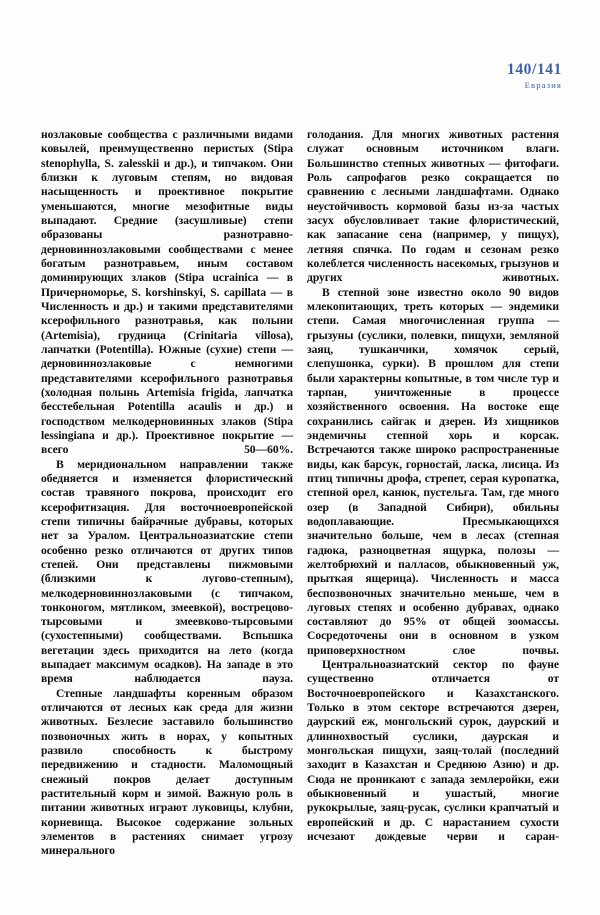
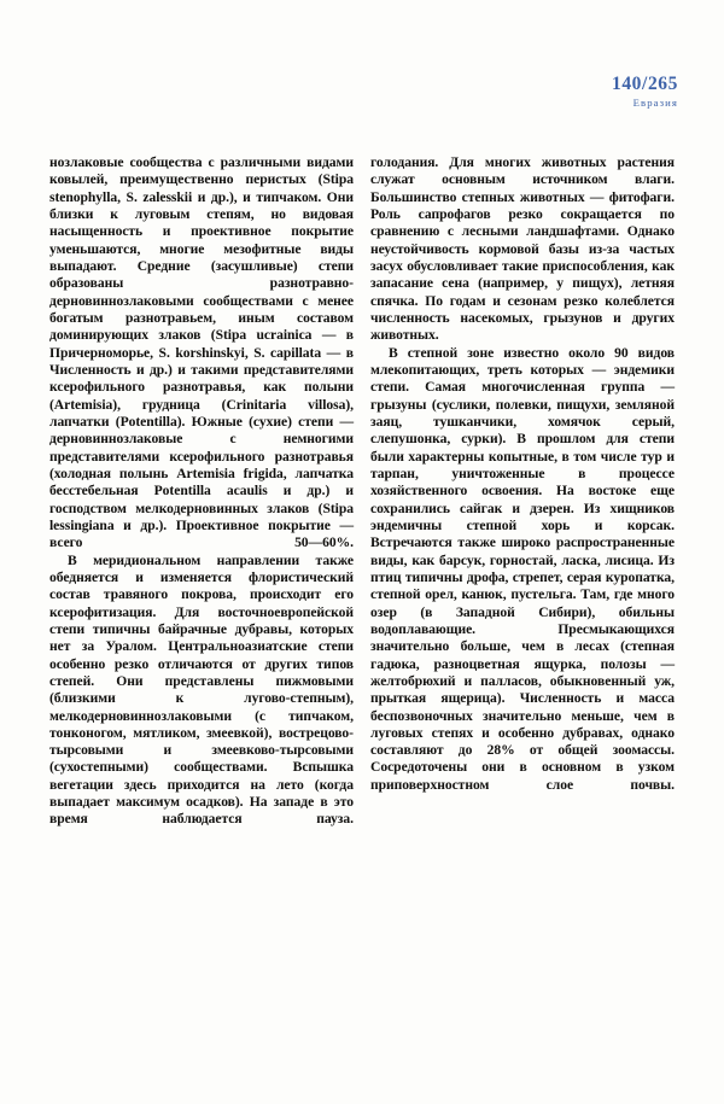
- 140/141
+ 140/265
  Евразия
  нозлаковые сообщества с различными видами ковылей, преимущественно перистых (Stipa stenophylla, S. zalesskii и др.), и типчаком. Они близки к луговым степям, но видовая насыщенность и проективное покрытие уменьшаются, многие мезофитные виды выпадают. Средние (засушливые) степи образованы разнотравно-дерновиннозлаковыми сообществами с менее богатым разнотравьем, иным составом доминирующих злаков (Stipa ucrainica — в Причерноморье, S. korshinskyi, S. capillata — в Численность и др.) и такими представителями ксерофильного разнотравья, как полыни (Artemisia), грудница (Crinitaria villosa), лапчатки (Potentilla). Южные (сухие) степи — дерновиннозлаковые с немногими представителями ксерофильного разнотравья (холодная полынь Artemisia frigida, лапчатка бесстебельная Potentilla acaulis и др.) и господством мелкодерновинных злаков (Stipa lessingiana и др.). Проективное покрытие — всего 50—60%.
  В меридиональном направлении также обедняется и изменяется флористический состав травяного покрова, происходит его ксерофитизация. Для восточноевропейской степи типичны байрачные дубравы, которых нет за Уралом. Центральноазиатские степи особенно резко отличаются от других типов степей. Они представлены пижмовыми (близкими к лугово-степным), мелкодерновиннозлаковыми (с типчаком, тонконогом, мятликом, змеевкой), вострецово-тырсовыми и змеевково-тырсовыми (сухостепными) сообществами. Вспышка вегетации здесь приходится на лето (когда выпадает максимум осадков). На западе в это время наблюдается пауза.
- Степные ландшафты коренным образом отличаются от лесных как среда для жизни животных. Безлесие заставило большинство позвоночных жить в норах, у копытных развило способность к быстрому передвижению и стадности. Маломощный снежный покров делает доступным растительный корм и зимой. Важную роль в питании животных играют луковицы, клубни, корневища. Высокое содержание зольных элементов в растениях снимает угрозу минерального
- голодания. Для многих животных растения служат основным источником влаги. Большинство степных животных — фитофаги. Роль сапрофагов резко сокращается по сравнению с лесными ландшафтами. Однако неустойчивость кормовой базы из-за частых засух обусловливает такие флористический, как запасание сена (например, у пищух), летняя спячка. По годам и сезонам резко колеблется численность насекомых, грызунов и других животных.
+ голодания. Для многих животных растения служат основным источником влаги. Большинство степных животных — фитофаги. Роль сапрофагов резко сокращается по сравнению с лесными ландшафтами. Однако неустойчивость кормовой базы из-за частых засух обусловливает такие приспособления, как запасание сена (например, у пищух), летняя спячка. По годам и сезонам резко колеблется численность насекомых, грызунов и других животных.
- В степной зоне известно около 90 видов млекопитающих, треть которых — эндемики степи. Самая многочисленная группа — грызуны (суслики, полевки, пищухи, земляной заяц, тушканчики, хомячок серый, слепушонка, сурки). В прошлом для степи были характерны копытные, в том числе тур и тарпан, уничтоженные в процессе хозяйственного освоения. На востоке еще сохранились сайгак и дзерен. Из хищников эндемичны степной хорь и корсак. Встречаются также широко распространенные виды, как барсук, горностай, ласка, лисица. Из птиц типичны дрофа, стрепет, серая куропатка, степной орел, канюк, пустельга. Там, где много озер (в Западной Сибири), обильны водоплавающие. Пресмыкающихся значительно больше, чем в лесах (степная гадюка, разноцветная ящурка, полозы — желтобрюхий и палласов, обыкновенный уж, прыткая ящерица). Численность и масса беспозвоночных значительно меньше, чем в луговых степях и особенно дубравах, однако составляют до 95% от общей зоомассы. Сосредоточены они в основном в узком приповерхностном слое почвы.
+ В степной зоне известно около 90 видов млекопитающих, треть которых — эндемики степи. Самая многочисленная группа — грызуны (суслики, полевки, пищухи, земляной заяц, тушканчики, хомячок серый, слепушонка, сурки). В прошлом для степи были характерны копытные, в том числе тур и тарпан, уничтоженные в процессе хозяйственного освоения. На востоке еще сохранились сайгак и дзерен. Из хищников эндемичны степной хорь и корсак. Встречаются также широко распространенные виды, как барсук, горностай, ласка, лисица. Из птиц типичны дрофа, стрепет, серая куропатка, степной орел, канюк, пустельга. Там, где много озер (в Западной Сибири), обильны водоплавающие. Пресмыкающихся значительно больше, чем в лесах (степная гадюка, разноцветная ящурка, полозы — желтобрюхий и палласов, обыкновенный уж, прыткая ящерица). Численность и масса беспозвоночных значительно меньше, чем в луговых степях и особенно дубравах, однако составляют до 28% от общей зоомассы. Сосредоточены они в основном в узком приповерхностном слое почвы.
- Центральноазиатский сектор по фауне существенно отличается от Восточноевропейского и Казахстанского. Только в этом секторе встречаются дзерен, даурский еж, монгольский сурок, даурский и длиннохвостый суслики, даурская и монгольская пищухи, заяц-толай (последний заходит в Казахстан и Среднюю Азию) и др. Сюда не проникают с запада землеройки, ежи обыкновенный и ушастый, многие рукокрылые, заяц-русак, суслики крапчатый и европейский и др. С нарастанием сухости исчезают дождевые черви и саран-
